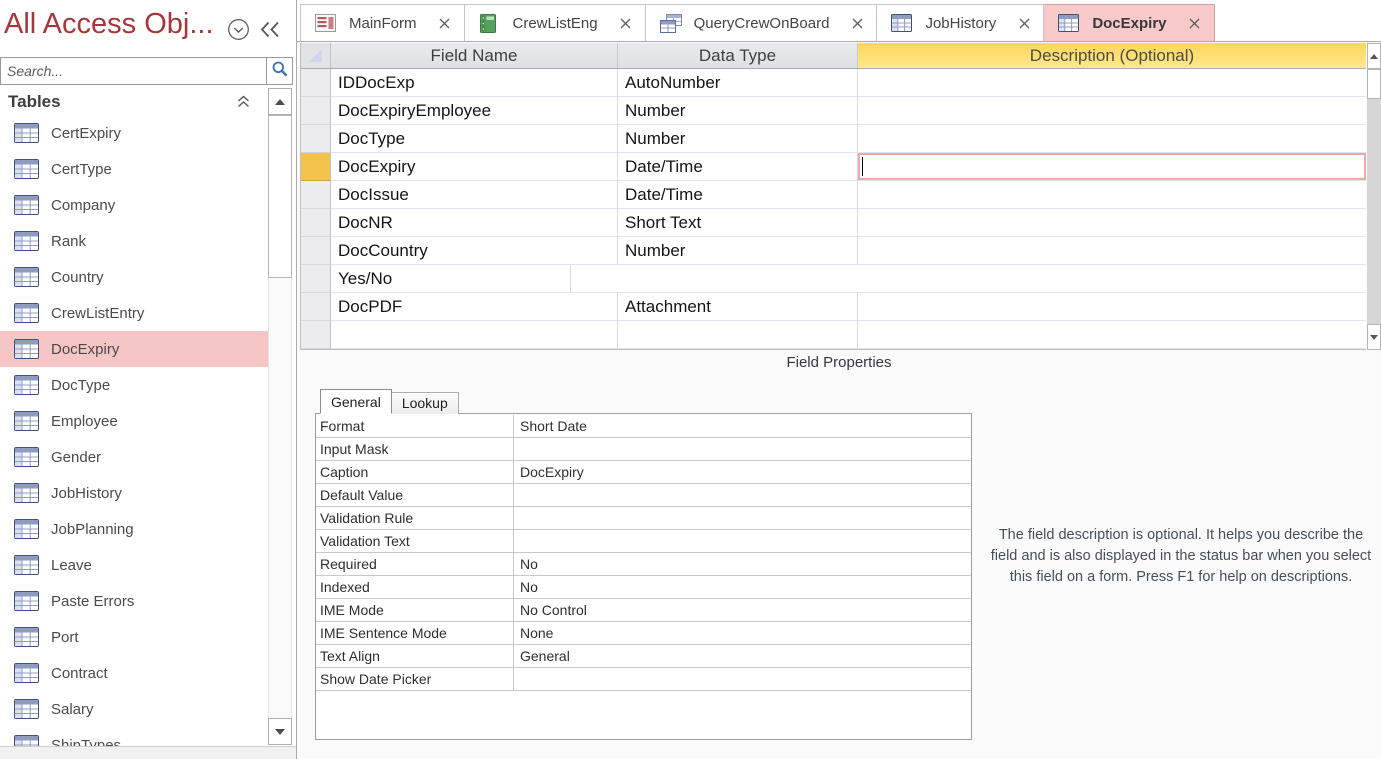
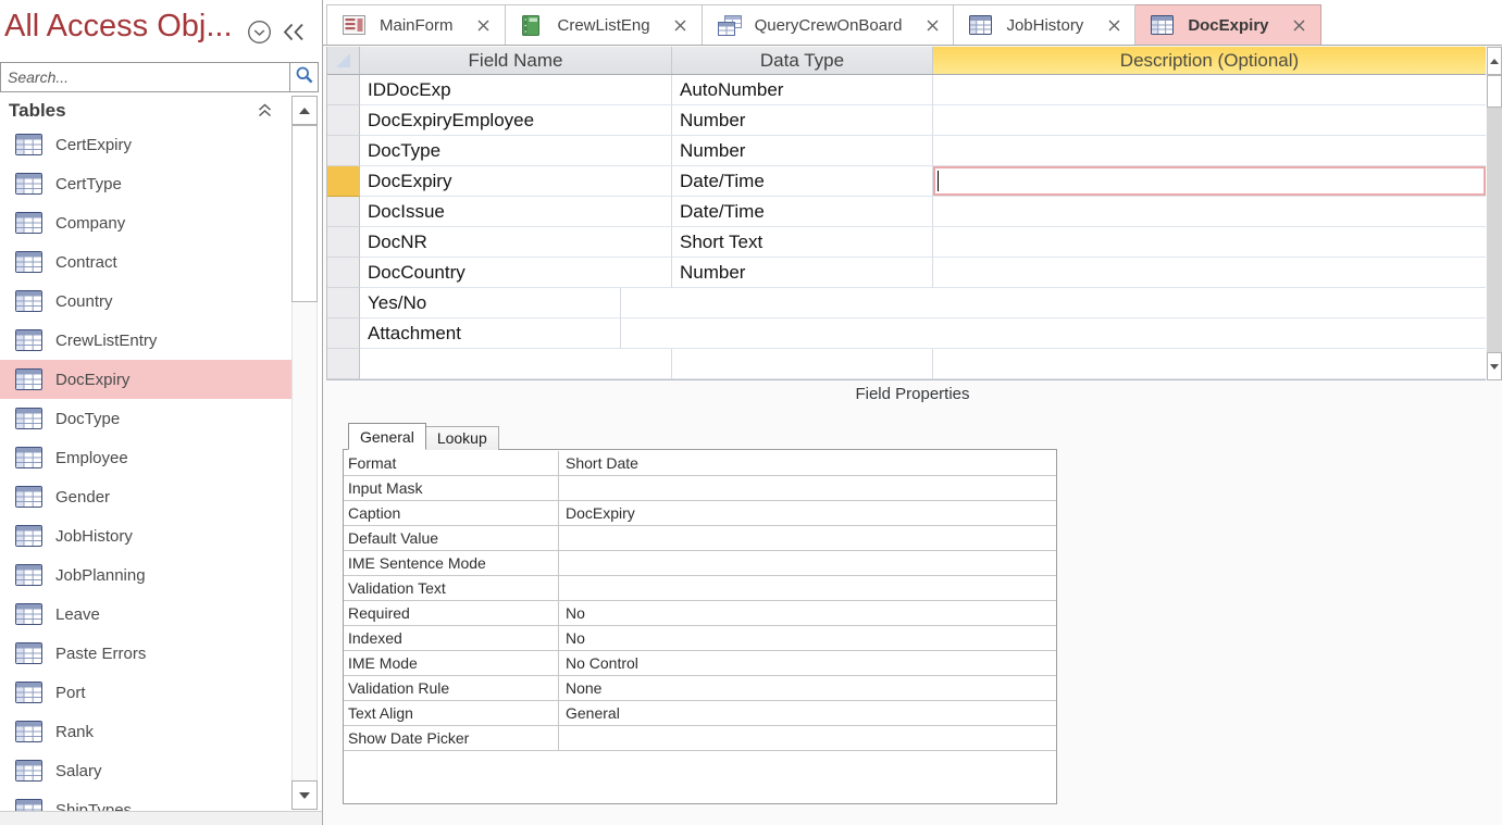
  All Access Obj...
  Search...
  Tables
  CertExpiry
  CertType
  Company
- Rank
+ Contract
  Country
  CrewListEntry
  DocExpiry
  DocType
  Employee
  Gender
  JobHistory
  JobPlanning
  Leave
  Paste Errors
  Port
- Contract
+ Rank
  Salary
  ShipTypes
  MainForm
  CrewListEng
  QueryCrewOnBoard
  JobHistory
  DocExpiry
  Field Name
  Data Type
  Description (Optional)
  IDDocExp
  AutoNumber
  DocExpiryEmployee
  Number
  DocType
  Number
  DocExpiry
  Date/Time
  DocIssue
  Date/Time
  DocNR
  Short Text
  DocCountry
  Number
  Yes/No
- DocPDF
  Attachment
  Field Properties
  General
  Lookup
  Format
  Short Date
  Input Mask
  Caption
  DocExpiry
  Default Value
- Validation Rule
+ IME Sentence Mode
  Validation Text
  Required
  No
  Indexed
  No
  IME Mode
  No Control
- IME Sentence Mode
+ Validation Rule
  None
  Text Align
  General
  Show Date Picker
- The field description is optional. It helps you describe the field and is also displayed in the status bar when you select this field on a form. Press F1 for help on descriptions.
